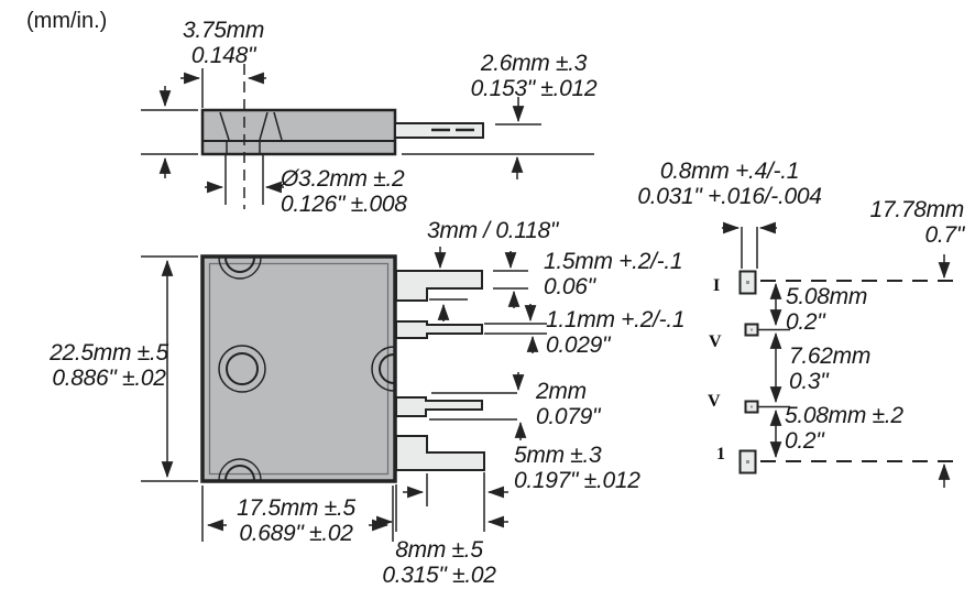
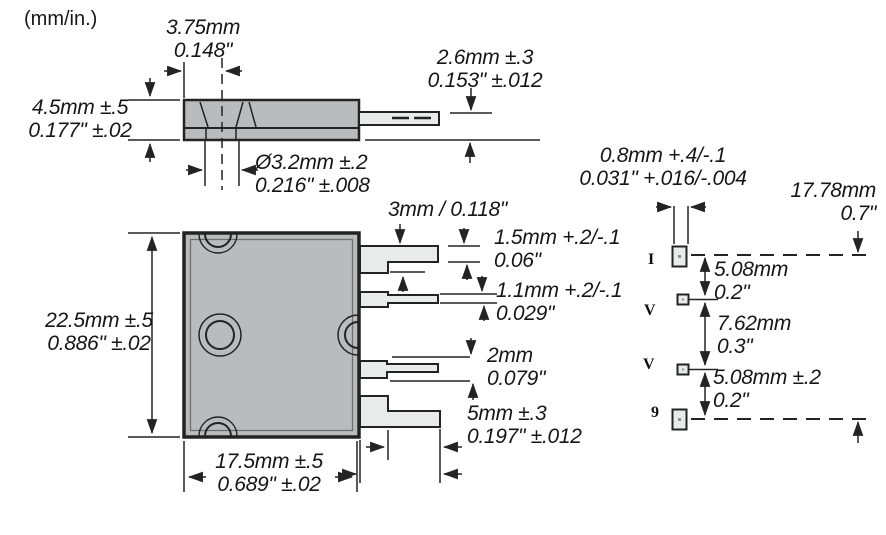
  (mm/in.)
  3.75mm
  0.148"
+ 4.5mm ±.5
+ 0.177" ±.02
  2.6mm ±.3
  0.153" ±.012
  Ø3.2mm ±.2
- 0.126" ±.008
+ 0.216" ±.008
  3mm / 0.118"
  1.5mm +.2/-.1
  0.06"
  1.1mm +.2/-.1
  0.029"
  2mm
  0.079"
  5mm ±.3
  0.197" ±.012
  22.5mm ±.5
  0.886" ±.02
  17.5mm ±.5
  0.689" ±.02
- 8mm ±.5
- 0.315" ±.02
  0.8mm +.4/-.1
  0.031" +.016/-.004
  17.78mm
  0.7"
  5.08mm
  0.2"
  7.62mm
  0.3"
  5.08mm ±.2
  0.2"
  I
  V
  V
- 1
+ 9
